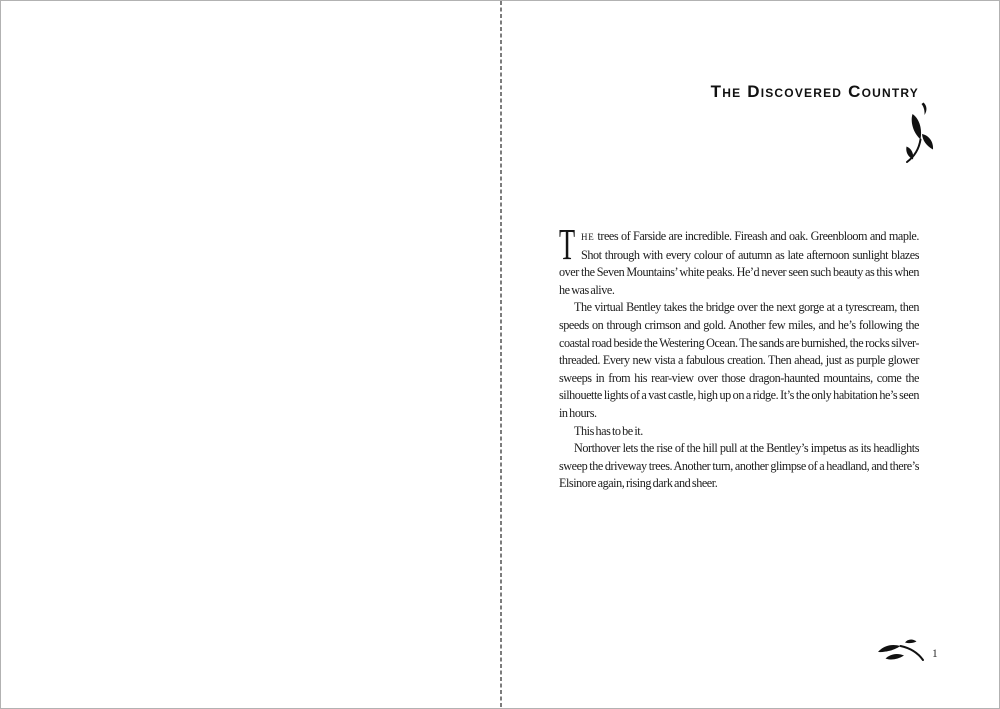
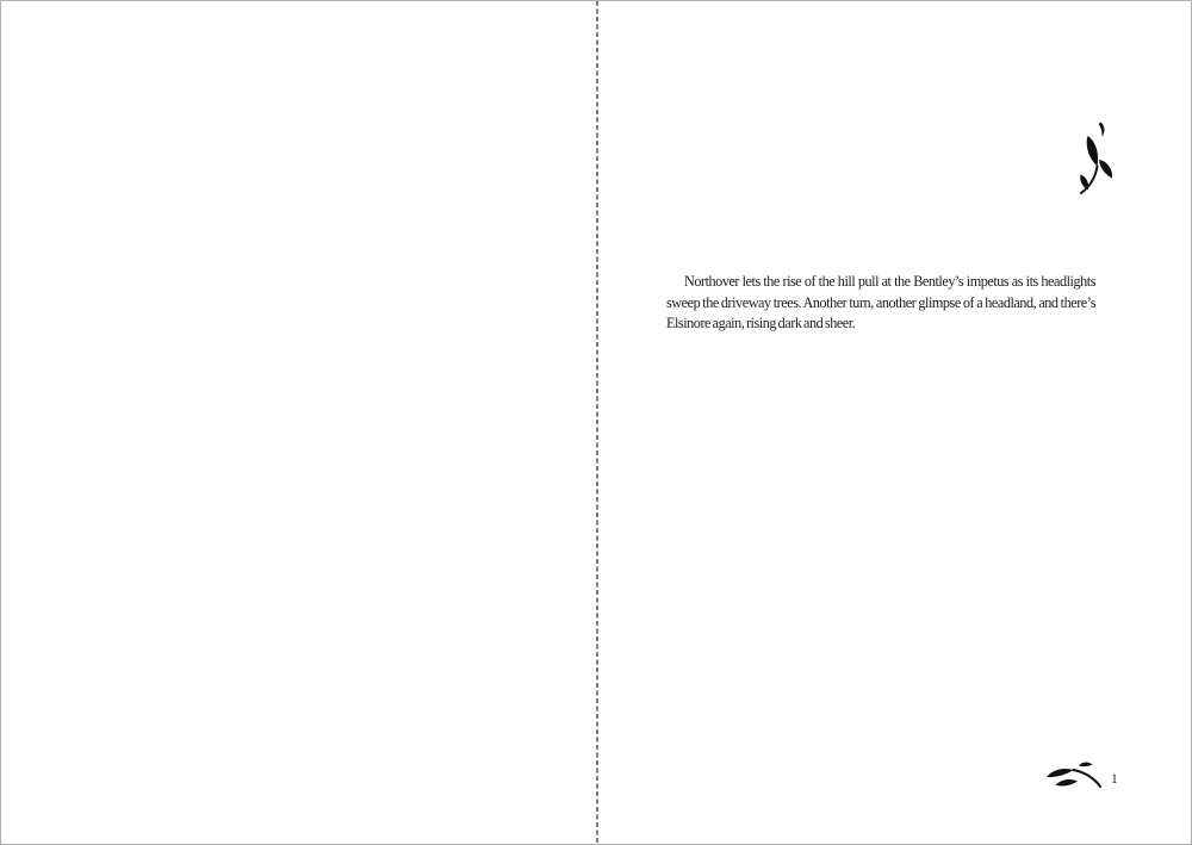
- The Discovered Country
- T
- HE trees of Farside are incredible. Fireash and oak. Greenbloom and maple. Shot through with every colour of autumn as late afternoon sunlight blazes over the Seven Mountains’ white peaks. He’d never seen such beauty as this when he was alive.
- The virtual Bentley takes the bridge over the next gorge at a tyrescream, then speeds on through crimson and gold. Another few miles, and he’s following the coastal road beside the Westering Ocean. The sands are burnished, the rocks silver-threaded. Every new vista a fabulous creation. Then ahead, just as purple glower sweeps in from his rear-view over those dragon-haunted mountains, come the silhouette lights of a vast castle, high up on a ridge. It’s the only habitation he’s seen in hours.
- This has to be it.
  Northover lets the rise of the hill pull at the Bentley’s impetus as its headlights sweep the driveway trees. Another turn, another glimpse of a headland, and there’s Elsinore again, rising dark and sheer.
  1
